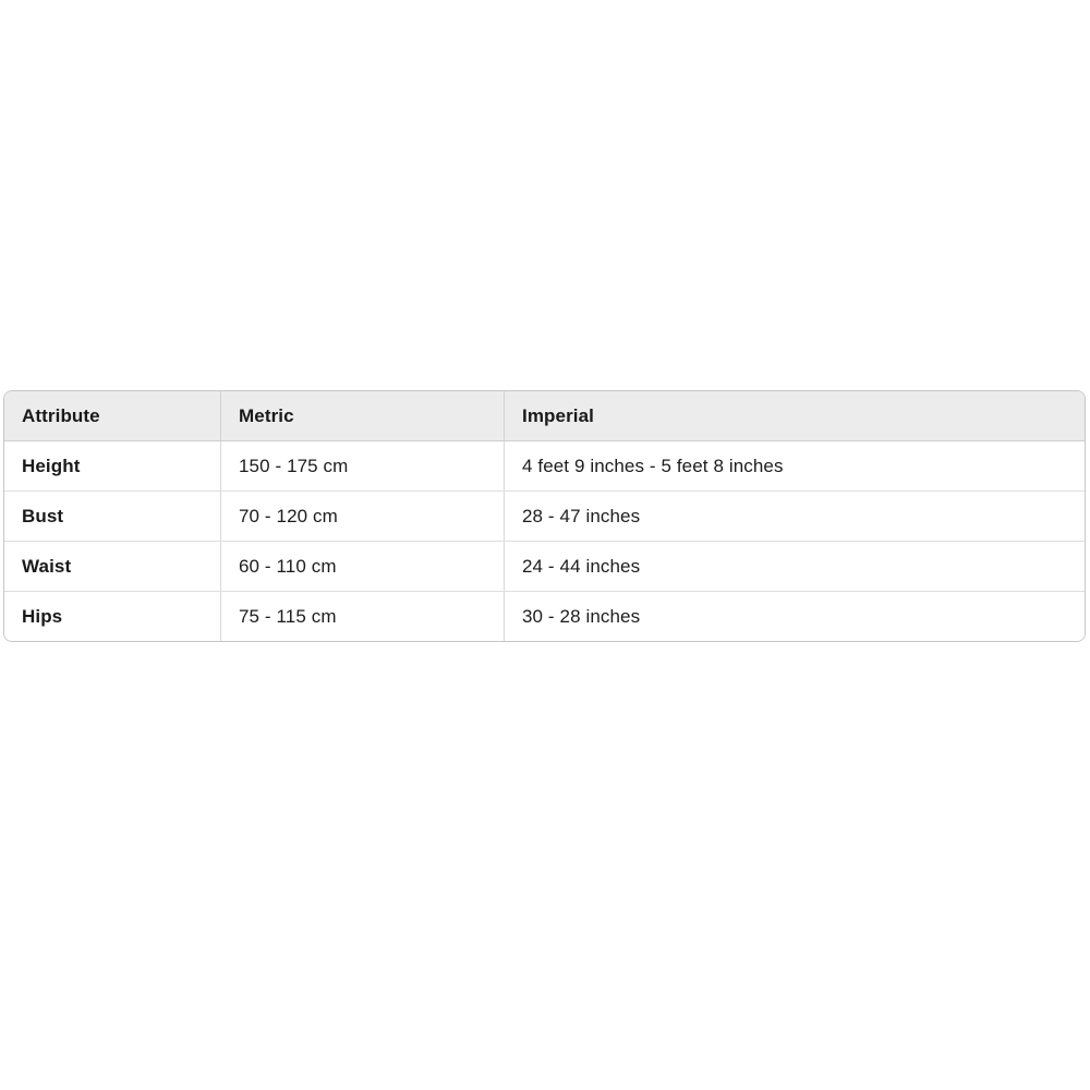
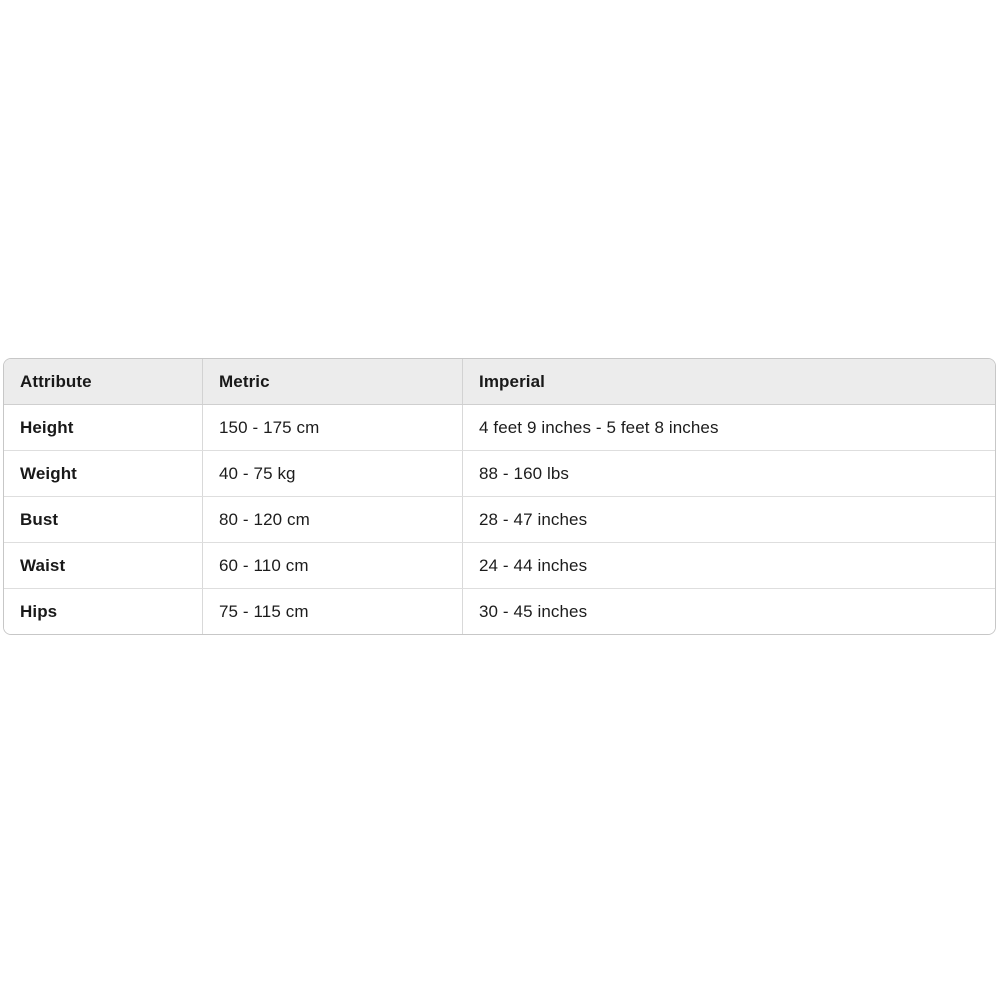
  Attribute
  Metric
  Imperial
  Height
  150 - 175 cm
  4 feet 9 inches - 5 feet 8 inches
+ Weight
+ 40 - 75 kg
+ 88 - 160 lbs
  Bust
- 70 - 120 cm
+ 80 - 120 cm
  28 - 47 inches
  Waist
  60 - 110 cm
  24 - 44 inches
  Hips
  75 - 115 cm
- 30 - 28 inches
+ 30 - 45 inches
